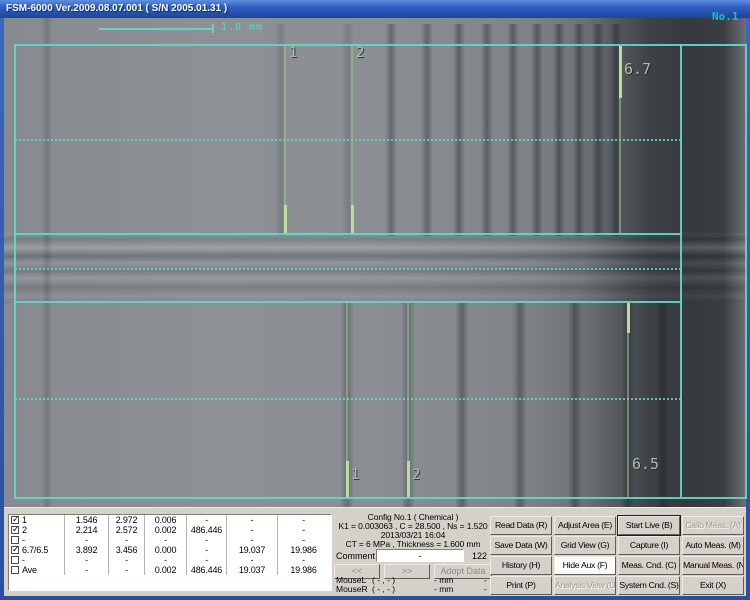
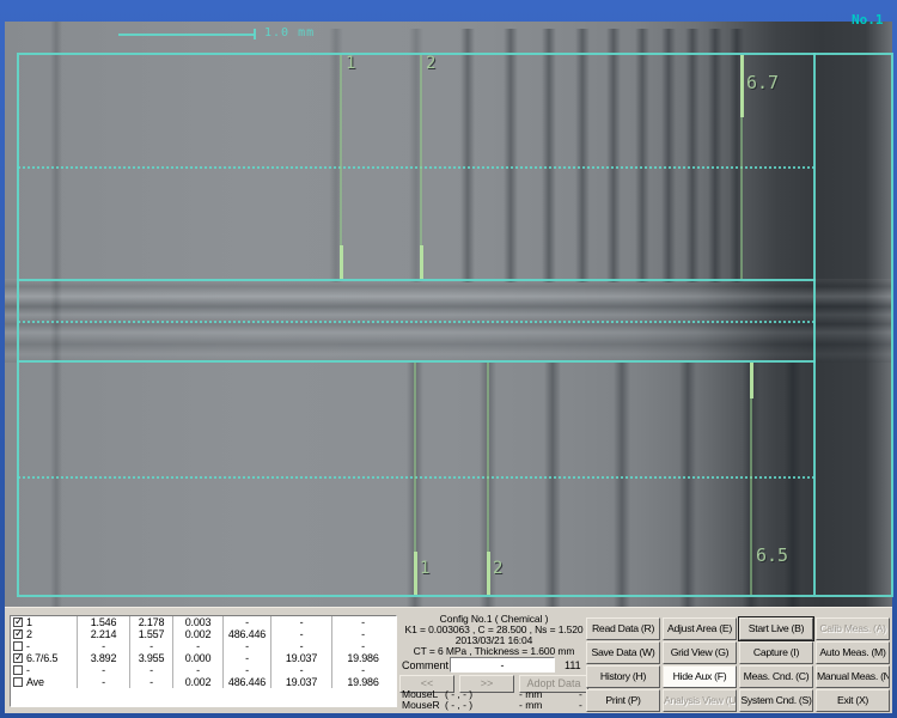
- FSM-6000 Ver.2009.08.07.001 ( S/N 2005.01.31 )
  1.0 mm
  No.1
  1
  2
  6.7
  1
  2
  6.5
  1
  1.546
- 2.972
+ 2.178
- 0.006
+ 0.003
  -
  -
  -
  2
  2.214
- 2.572
+ 1.557
  0.002
  486.446
  -
  -
  -
  -
  -
  -
  -
  -
  -
  6.7/6.5
  3.892
- 3.456
+ 3.955
  0.000
  -
  19.037
  19.986
  -
  -
  -
  -
  -
  -
  -
  Ave
  -
  -
  0.002
  486.446
  19.037
  19.986
  Config No.1 ( Chemical )
  K1 = 0.003063 , C = 28.500 , Ns = 1.520
  2013/03/21 16:04
  CT = 6 MPa , Thickness = 1.600 mm
  Comment
  -
- 122
+ 111
  <<
  >>
  Adopt Data
  MouseL
  ( - , - )
  - mm
  -
  MouseR
  ( - , - )
  - mm
  -
  Read Data (R)
  Adjust Area (E)
  Start Live (B)
  Calib Meas. (A)
  Save Data (W)
  Grid View (G)
  Capture (I)
  Auto Meas. (M)
  History (H)
  Hide Aux (F)
  Meas. Cnd. (C)
  Manual Meas. (N
  Print (P)
  Analysis View (U
  System Cnd. (S)
  Exit (X)
